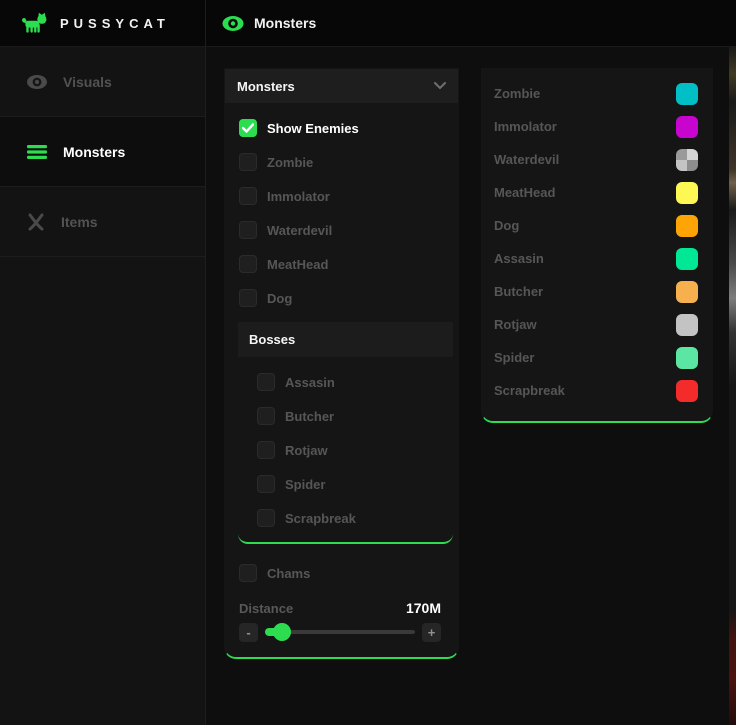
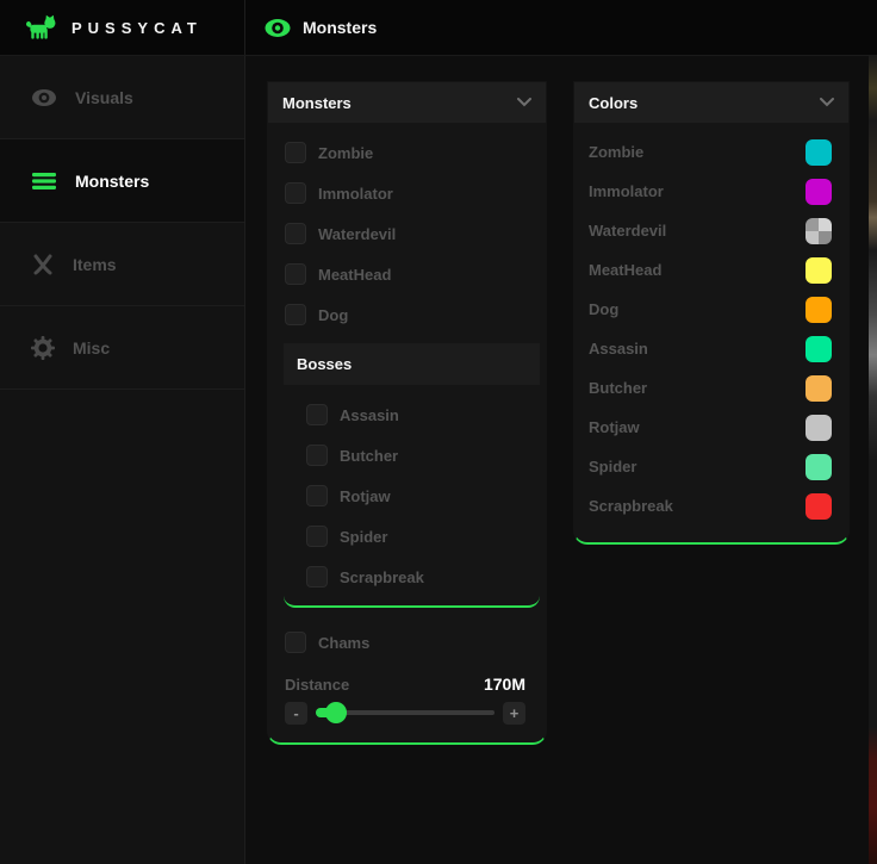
  PUSSYCAT
  Monsters
  Visuals
  Monsters
  Items
+ Misc
  Monsters
- Show Enemies
  Zombie
  Immolator
  Waterdevil
  MeatHead
  Dog
  Bosses
  Assasin
  Butcher
  Rotjaw
  Spider
  Scrapbreak
  Chams
  Distance
  170M
  -
  +
+ Colors
  Zombie
  Immolator
  Waterdevil
  MeatHead
  Dog
  Assasin
  Butcher
  Rotjaw
  Spider
  Scrapbreak
